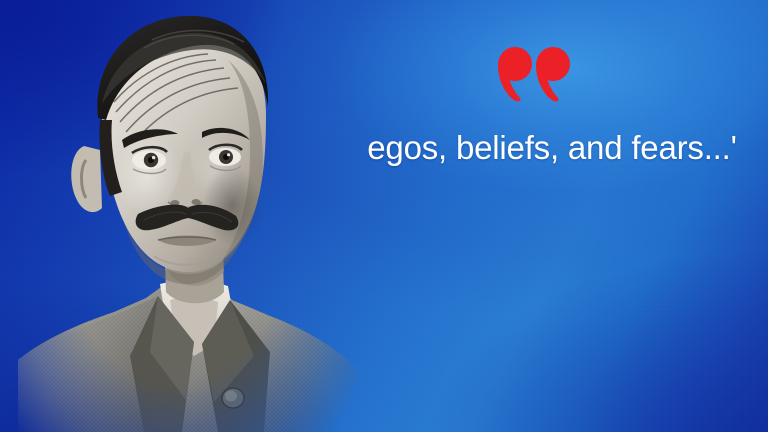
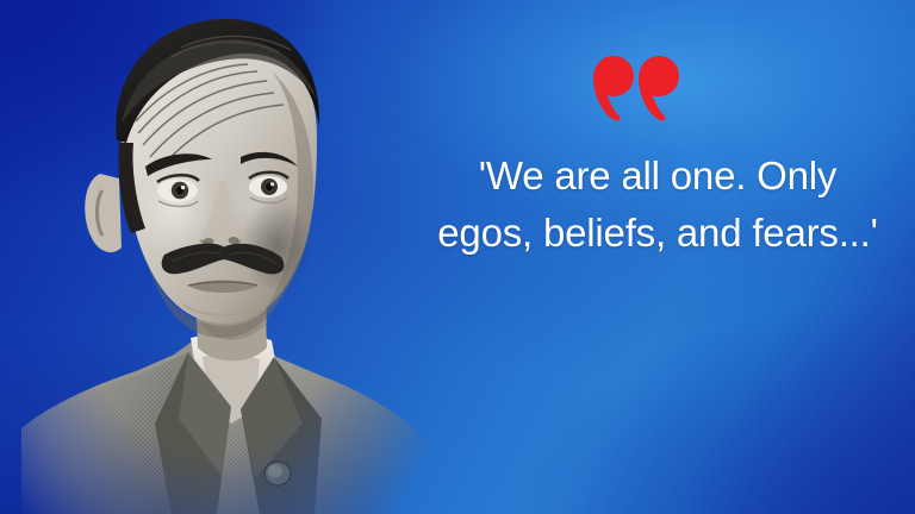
+ 'We are all one. Only
  egos, beliefs, and fears...'
